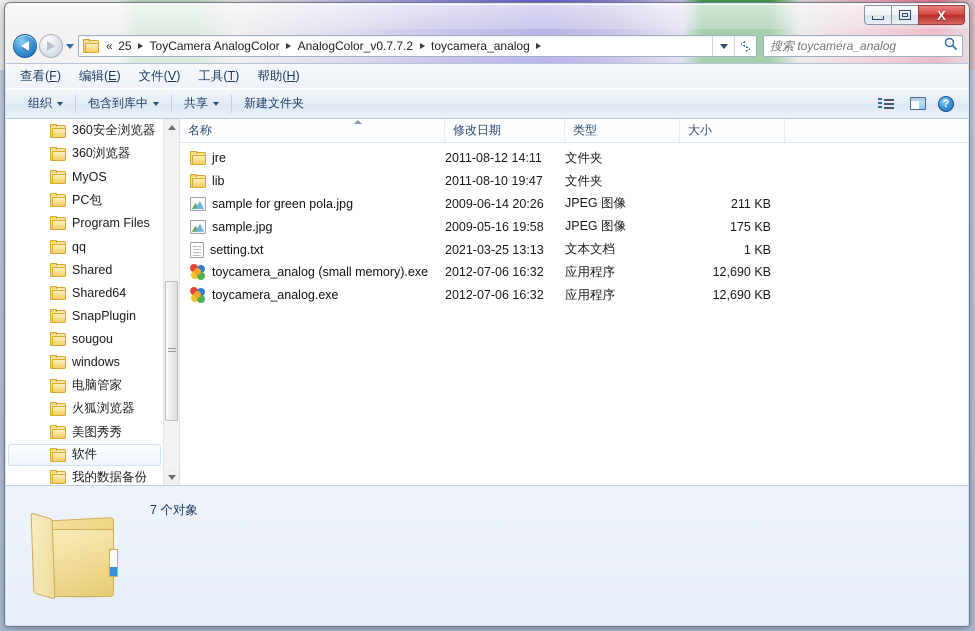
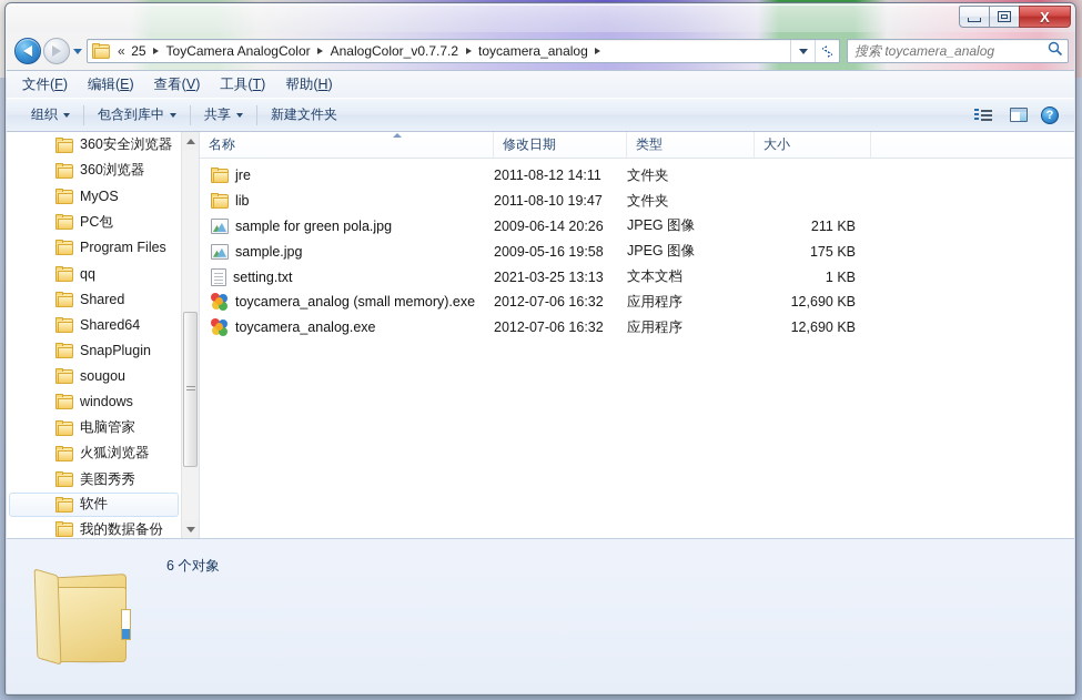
  X
  «
  25
  ToyCamera AnalogColor
  AnalogColor_v0.7.7.2
  toycamera_analog
  搜索 toycamera_analog
- 查看(F)
+ 文件(F)
  编辑(E)
- 文件(V)
+ 查看(V)
  工具(T)
  帮助(H)
  组织
  包含到库中
  共享
  新建文件夹
  ?
  360安全浏览器
  360浏览器
  MyOS
  PC包
  Program Files
  qq
  Shared
  Shared64
  SnapPlugin
  sougou
  windows
  电脑管家
  火狐浏览器
  美图秀秀
  软件
  我的数据备份
  名称
  修改日期
  类型
  大小
  jre
  2011-08-12 14:11
  文件夹
  lib
  2011-08-10 19:47
  文件夹
  sample for green pola.jpg
  2009-06-14 20:26
  JPEG 图像
  211 KB
  sample.jpg
  2009-05-16 19:58
  JPEG 图像
  175 KB
  setting.txt
  2021-03-25 13:13
  文本文档
  1 KB
  toycamera_analog (small memory).exe
  2012-07-06 16:32
  应用程序
  12,690 KB
  toycamera_analog.exe
  2012-07-06 16:32
  应用程序
  12,690 KB
- 7 个对象
+ 6 个对象
